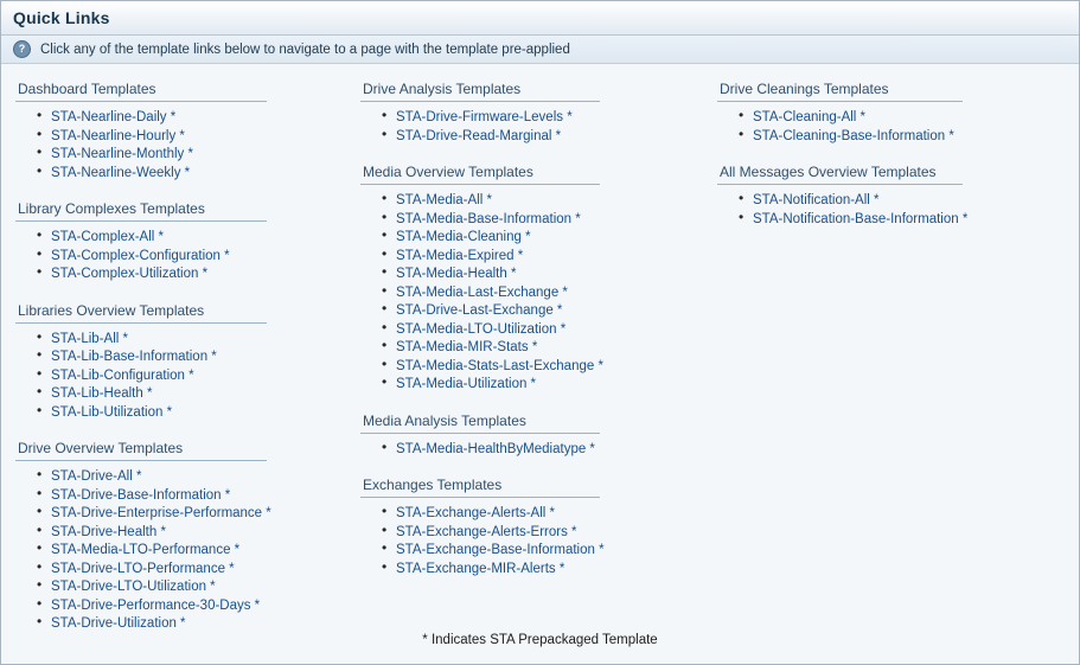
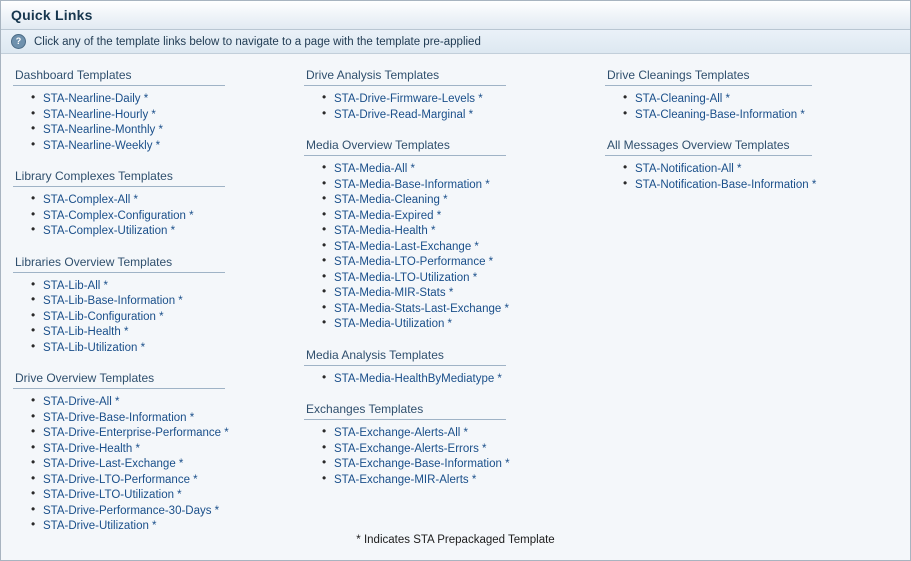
  Quick Links
  ?
  Click any of the template links below to navigate to a page with the template pre-applied
  Dashboard Templates
  STA-Nearline-Daily *
  STA-Nearline-Hourly *
  STA-Nearline-Monthly *
  STA-Nearline-Weekly *
  Library Complexes Templates
  STA-Complex-All *
  STA-Complex-Configuration *
  STA-Complex-Utilization *
  Libraries Overview Templates
  STA-Lib-All *
  STA-Lib-Base-Information *
  STA-Lib-Configuration *
  STA-Lib-Health *
  STA-Lib-Utilization *
  Drive Overview Templates
  STA-Drive-All *
  STA-Drive-Base-Information *
  STA-Drive-Enterprise-Performance *
  STA-Drive-Health *
- STA-Media-LTO-Performance *
+ STA-Drive-Last-Exchange *
  STA-Drive-LTO-Performance *
  STA-Drive-LTO-Utilization *
  STA-Drive-Performance-30-Days *
  STA-Drive-Utilization *
  Drive Analysis Templates
  STA-Drive-Firmware-Levels *
  STA-Drive-Read-Marginal *
  Media Overview Templates
  STA-Media-All *
  STA-Media-Base-Information *
  STA-Media-Cleaning *
  STA-Media-Expired *
  STA-Media-Health *
  STA-Media-Last-Exchange *
- STA-Drive-Last-Exchange *
+ STA-Media-LTO-Performance *
  STA-Media-LTO-Utilization *
  STA-Media-MIR-Stats *
  STA-Media-Stats-Last-Exchange *
  STA-Media-Utilization *
  Media Analysis Templates
  STA-Media-HealthByMediatype *
  Exchanges Templates
  STA-Exchange-Alerts-All *
  STA-Exchange-Alerts-Errors *
  STA-Exchange-Base-Information *
  STA-Exchange-MIR-Alerts *
  Drive Cleanings Templates
  STA-Cleaning-All *
  STA-Cleaning-Base-Information *
  All Messages Overview Templates
  STA-Notification-All *
  STA-Notification-Base-Information *
  * Indicates STA Prepackaged Template
